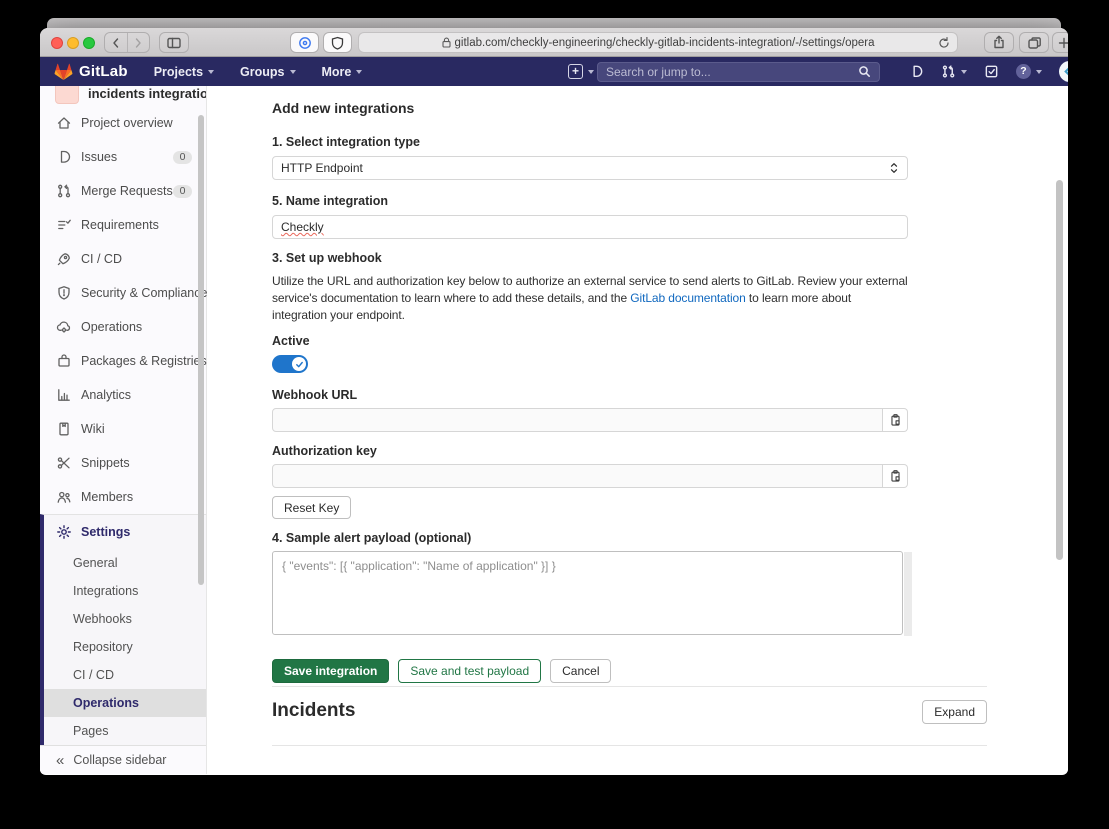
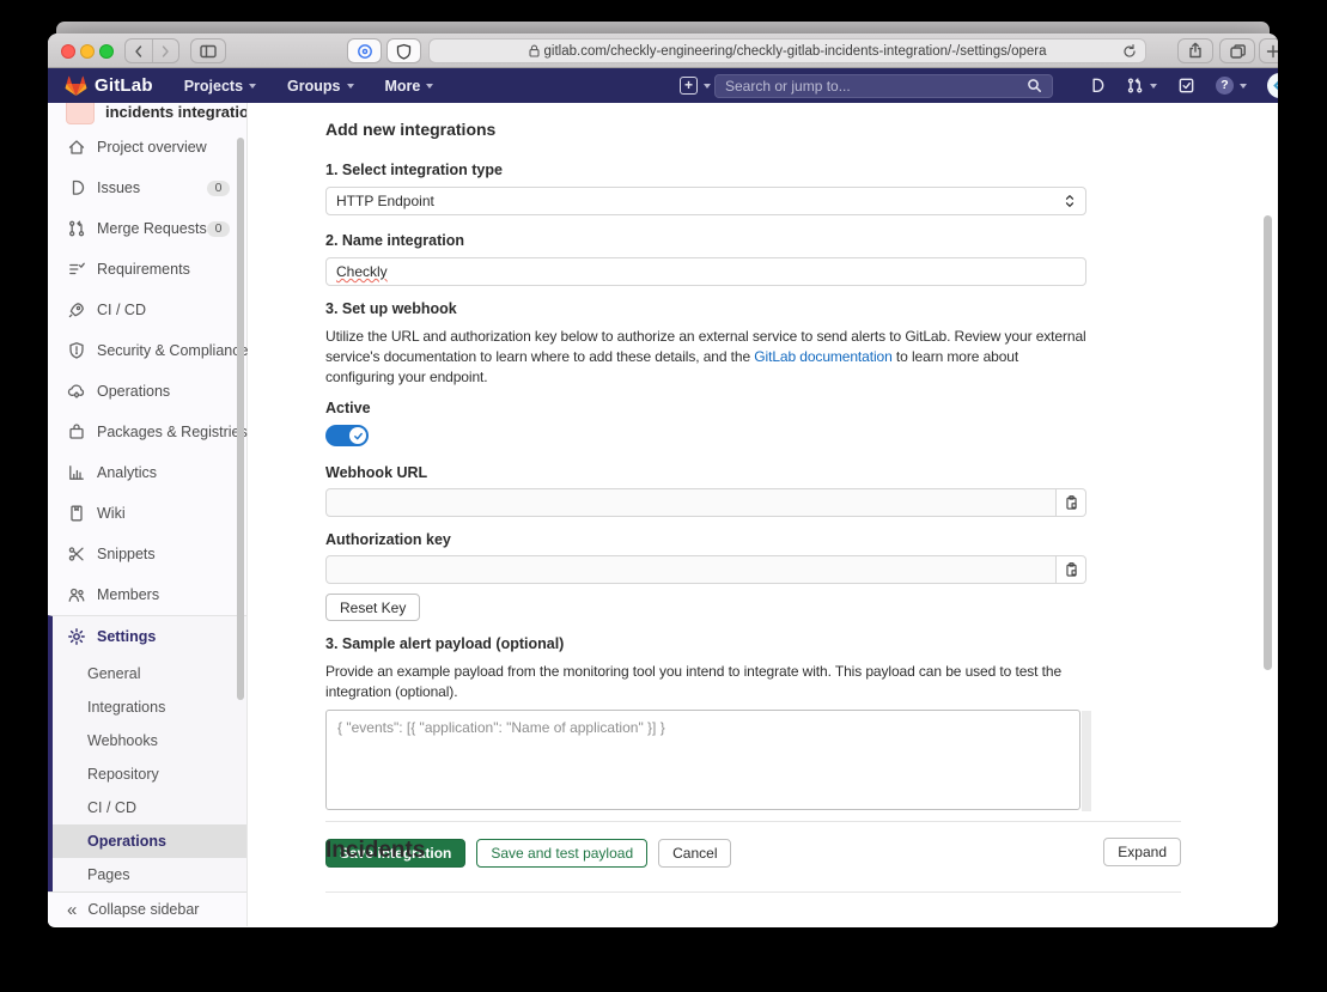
  gitlab.com/checkly-engineering/checkly-gitlab-incidents-integration/-/settings/opera
  GitLab
  Projects
  Groups
  More
  +
  Search or jump to...
  ?
  incidents integratio
  Project overview
  Issues
  0
  Merge Requests
  0
  Requirements
  CI / CD
  Security & Complian
  Operations
  Packages & Registri
  Analytics
  Wiki
  Snippets
  Members
  Settings
  General
  Integrations
  Webhooks
  Repository
  CI / CD
  Operations
  Pages
  «
  Collapse sidebar
  Add new integrations
  1. Select integration type
  HTTP Endpoint
- 5. Name integration
+ 2. Name integration
  Checkly
  3. Set up webhook
- Utilize the URL and authorization key below to authorize an external service to send alerts to GitLab. Review your external service's documentation to learn where to add these details, and the GitLab documentation to learn more about integration your endpoint.
+ Utilize the URL and authorization key below to authorize an external service to send alerts to GitLab. Review your external service's documentation to learn where to add these details, and the GitLab documentation to learn more about configuring your endpoint.
  Active
  Webhook URL
  Authorization key
  Reset Key
- 4. Sample alert payload (optional)
+ 3. Sample alert payload (optional)
+ Provide an example payload from the monitoring tool you intend to integrate with. This payload can be used to test the integration (optional).
  { "events": [{ "application": "Name of application" }] }
  Save integration
  Save and test payload
  Cancel
  Incidents
  Expand
